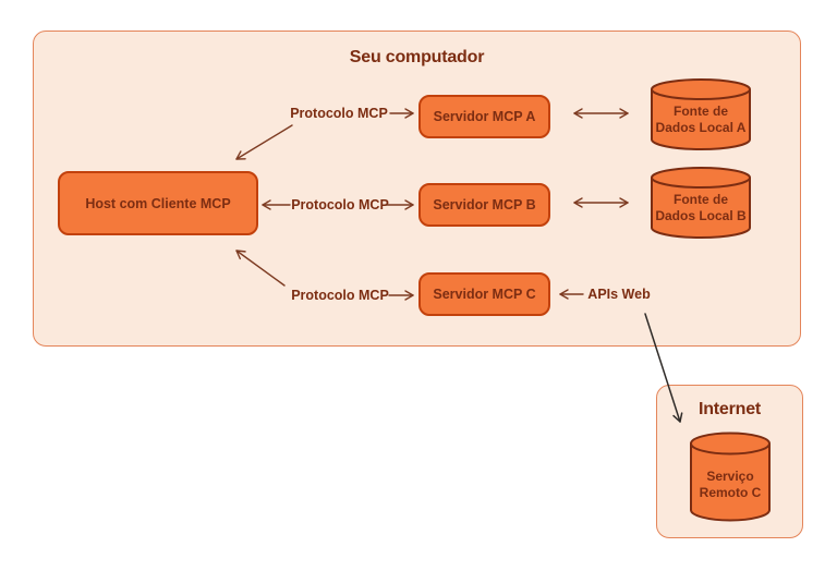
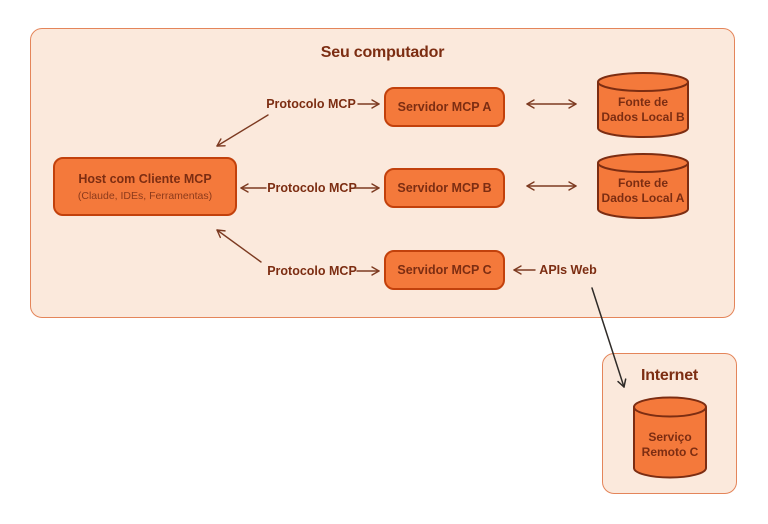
  Seu computador
  Internet
  Host com Cliente MCP
+ (Claude, IDEs, Ferramentas)
  Servidor MCP A
  Servidor MCP B
  Servidor MCP C
  Protocolo MCP
  Protocolo MCP
  Protocolo MCP
  APIs Web
  Fonte de
- Dados Local A
+ Dados Local B
  Fonte de
- Dados Local B
+ Dados Local A
  Serviço
  Remoto C
